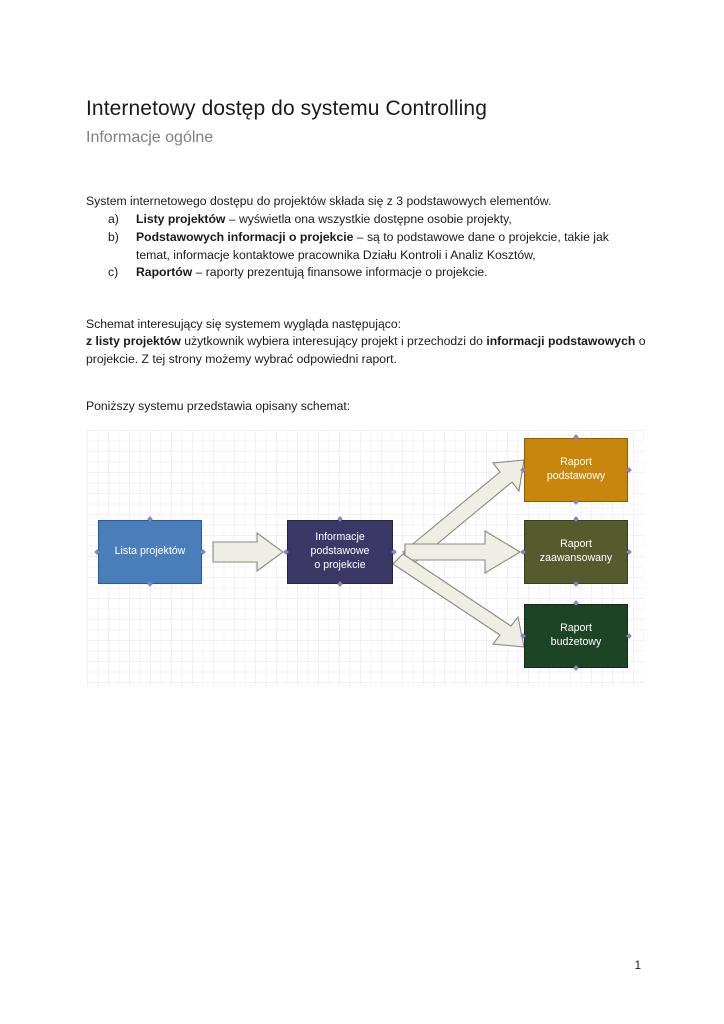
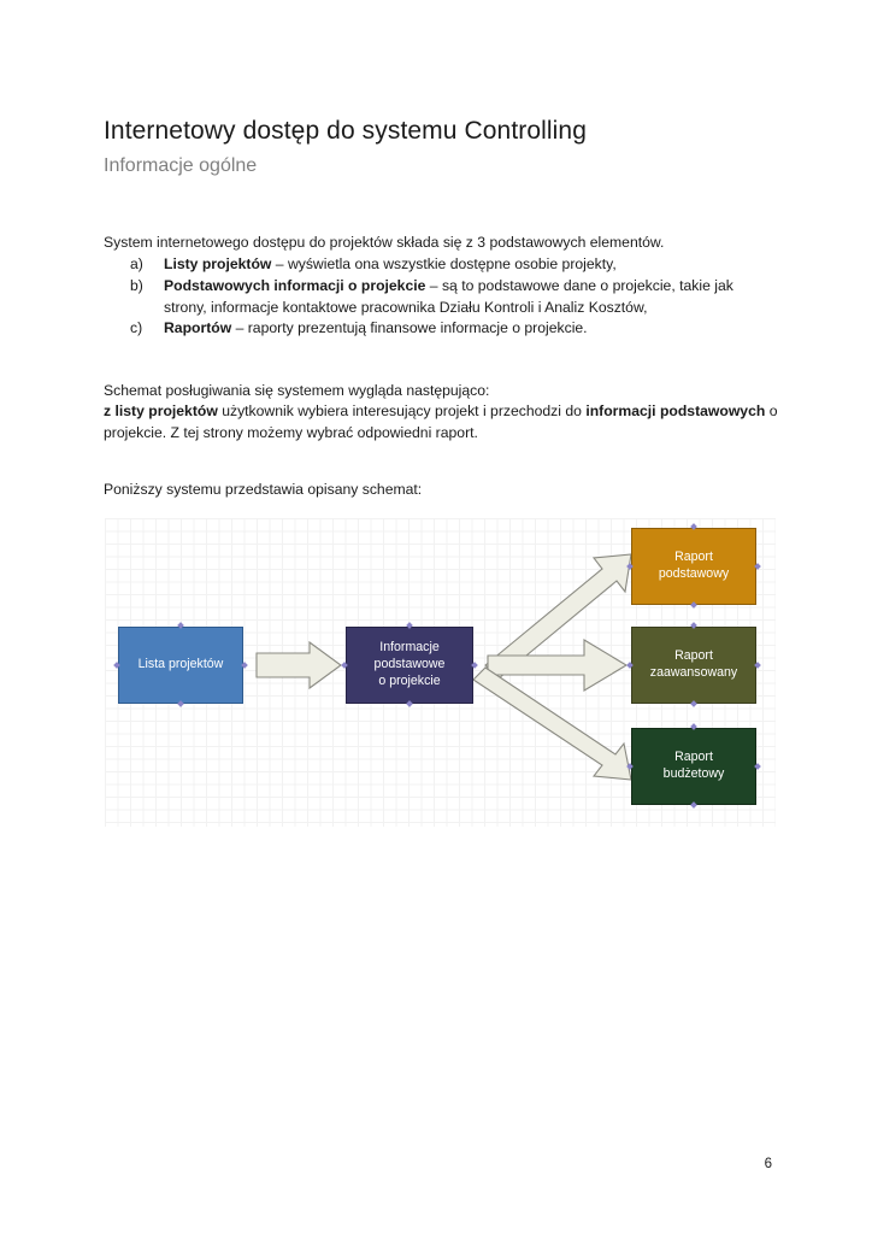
  Internetowy dostęp do systemu Controlling
  Informacje ogólne
  System internetowego dostępu do projektów składa się z 3 podstawowych elementów.
  a)
  Listy projektów – wyświetla ona wszystkie dostępne osobie projekty,
  b)
- Podstawowych informacji o projekcie – są to podstawowe dane o projekcie, takie jak temat, informacje kontaktowe pracownika Działu Kontroli i Analiz Kosztów,
+ Podstawowych informacji o projekcie – są to podstawowe dane o projekcie, takie jak strony, informacje kontaktowe pracownika Działu Kontroli i Analiz Kosztów,
  c)
  Raportów – raporty prezentują finansowe informacje o projekcie.
- Schemat interesujący się systemem wygląda następująco:
+ Schemat posługiwania się systemem wygląda następująco:
  z listy projektów użytkownik wybiera interesujący projekt i przechodzi do informacji podstawowych o projekcie. Z tej strony możemy wybrać odpowiedni raport.
  Poniższy systemu przedstawia opisany schemat:
  Lista projektów
  Informacje
  podstawowe
  o projekcie
  Raport
  podstawowy
  Raport
  zaawansowany
  Raport
  budżetowy
- 1
+ 6
